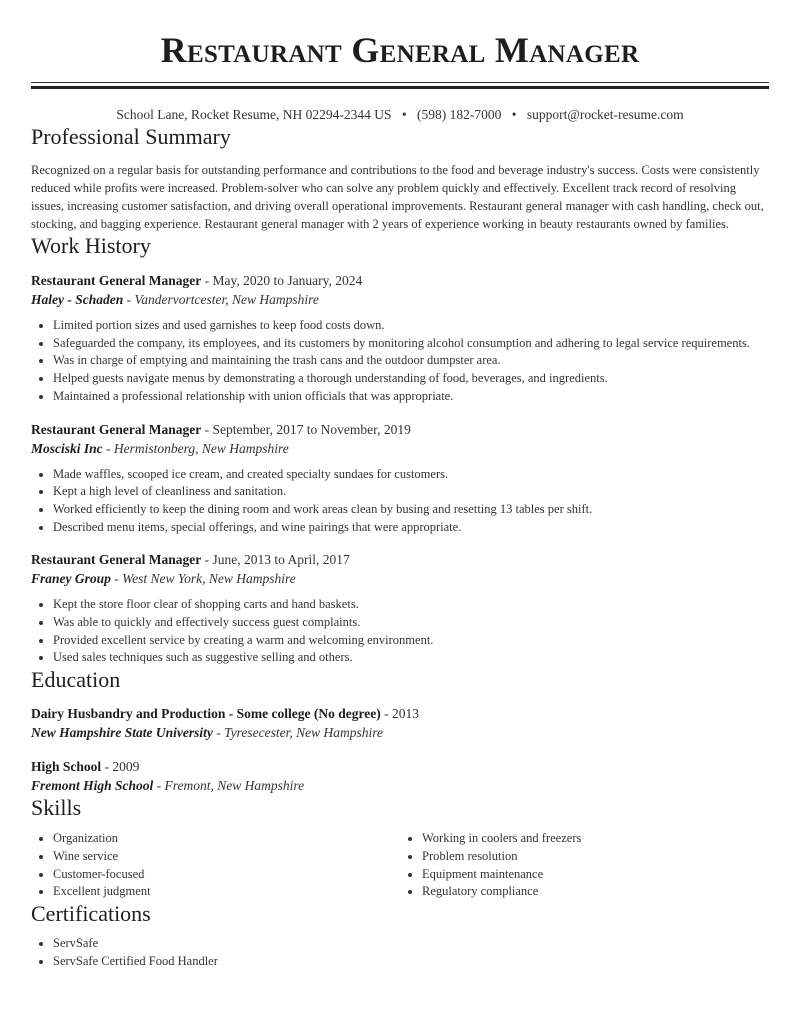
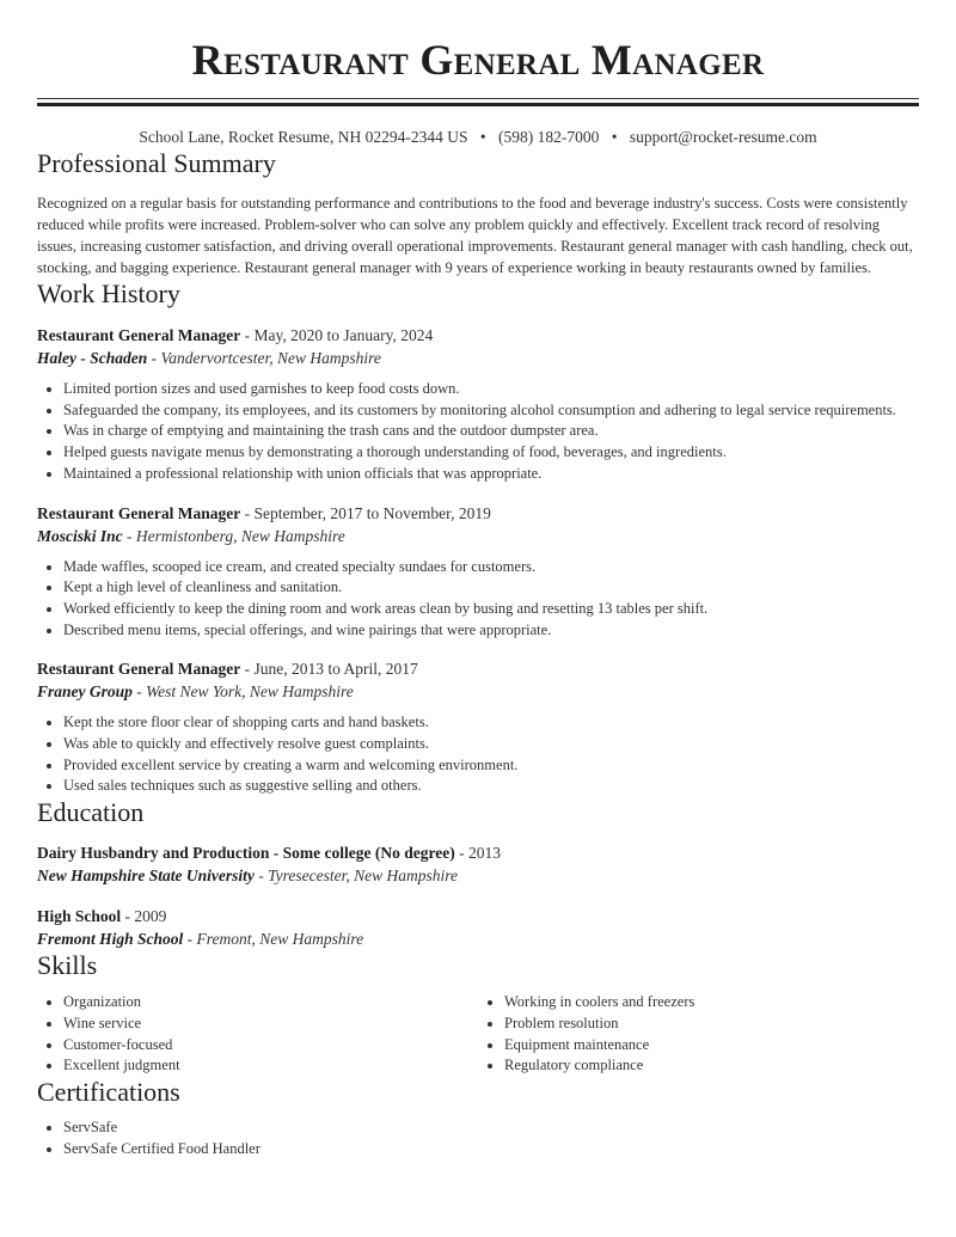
  Restaurant General Manager
  School Lane, Rocket Resume, NH 02294-2344 US • (598) 182-7000 • support@rocket-resume.com
  Professional Summary
- Recognized on a regular basis for outstanding performance and contributions to the food and beverage industry's success. Costs were consistently reduced while profits were increased. Problem-solver who can solve any problem quickly and effectively. Excellent track record of resolving issues, increasing customer satisfaction, and driving overall operational improvements. Restaurant general manager with cash handling, check out, stocking, and bagging experience. Restaurant general manager with 2 years of experience working in beauty restaurants owned by families.
+ Recognized on a regular basis for outstanding performance and contributions to the food and beverage industry's success. Costs were consistently reduced while profits were increased. Problem-solver who can solve any problem quickly and effectively. Excellent track record of resolving issues, increasing customer satisfaction, and driving overall operational improvements. Restaurant general manager with cash handling, check out, stocking, and bagging experience. Restaurant general manager with 9 years of experience working in beauty restaurants owned by families.
  Work History
  Restaurant General Manager - May, 2020 to January, 2024
  Haley - Schaden - Vandervortcester, New Hampshire
  Limited portion sizes and used garnishes to keep food costs down.
  Safeguarded the company, its employees, and its customers by monitoring alcohol consumption and adhering to legal service requirements.
  Was in charge of emptying and maintaining the trash cans and the outdoor dumpster area.
  Helped guests navigate menus by demonstrating a thorough understanding of food, beverages, and ingredients.
  Maintained a professional relationship with union officials that was appropriate.
  Restaurant General Manager - September, 2017 to November, 2019
  Mosciski Inc - Hermistonberg, New Hampshire
  Made waffles, scooped ice cream, and created specialty sundaes for customers.
  Kept a high level of cleanliness and sanitation.
  Worked efficiently to keep the dining room and work areas clean by busing and resetting 13 tables per shift.
  Described menu items, special offerings, and wine pairings that were appropriate.
  Restaurant General Manager - June, 2013 to April, 2017
  Franey Group - West New York, New Hampshire
  Kept the store floor clear of shopping carts and hand baskets.
- Was able to quickly and effectively success guest complaints.
+ Was able to quickly and effectively resolve guest complaints.
  Provided excellent service by creating a warm and welcoming environment.
  Used sales techniques such as suggestive selling and others.
  Education
  Dairy Husbandry and Production - Some college (No degree) - 2013
  New Hampshire State University - Tyresecester, New Hampshire
  High School - 2009
  Fremont High School - Fremont, New Hampshire
  Skills
  Organization
  Wine service
  Customer-focused
  Excellent judgment
  Working in coolers and freezers
  Problem resolution
  Equipment maintenance
  Regulatory compliance
  Certifications
  ServSafe
  ServSafe Certified Food Handler
